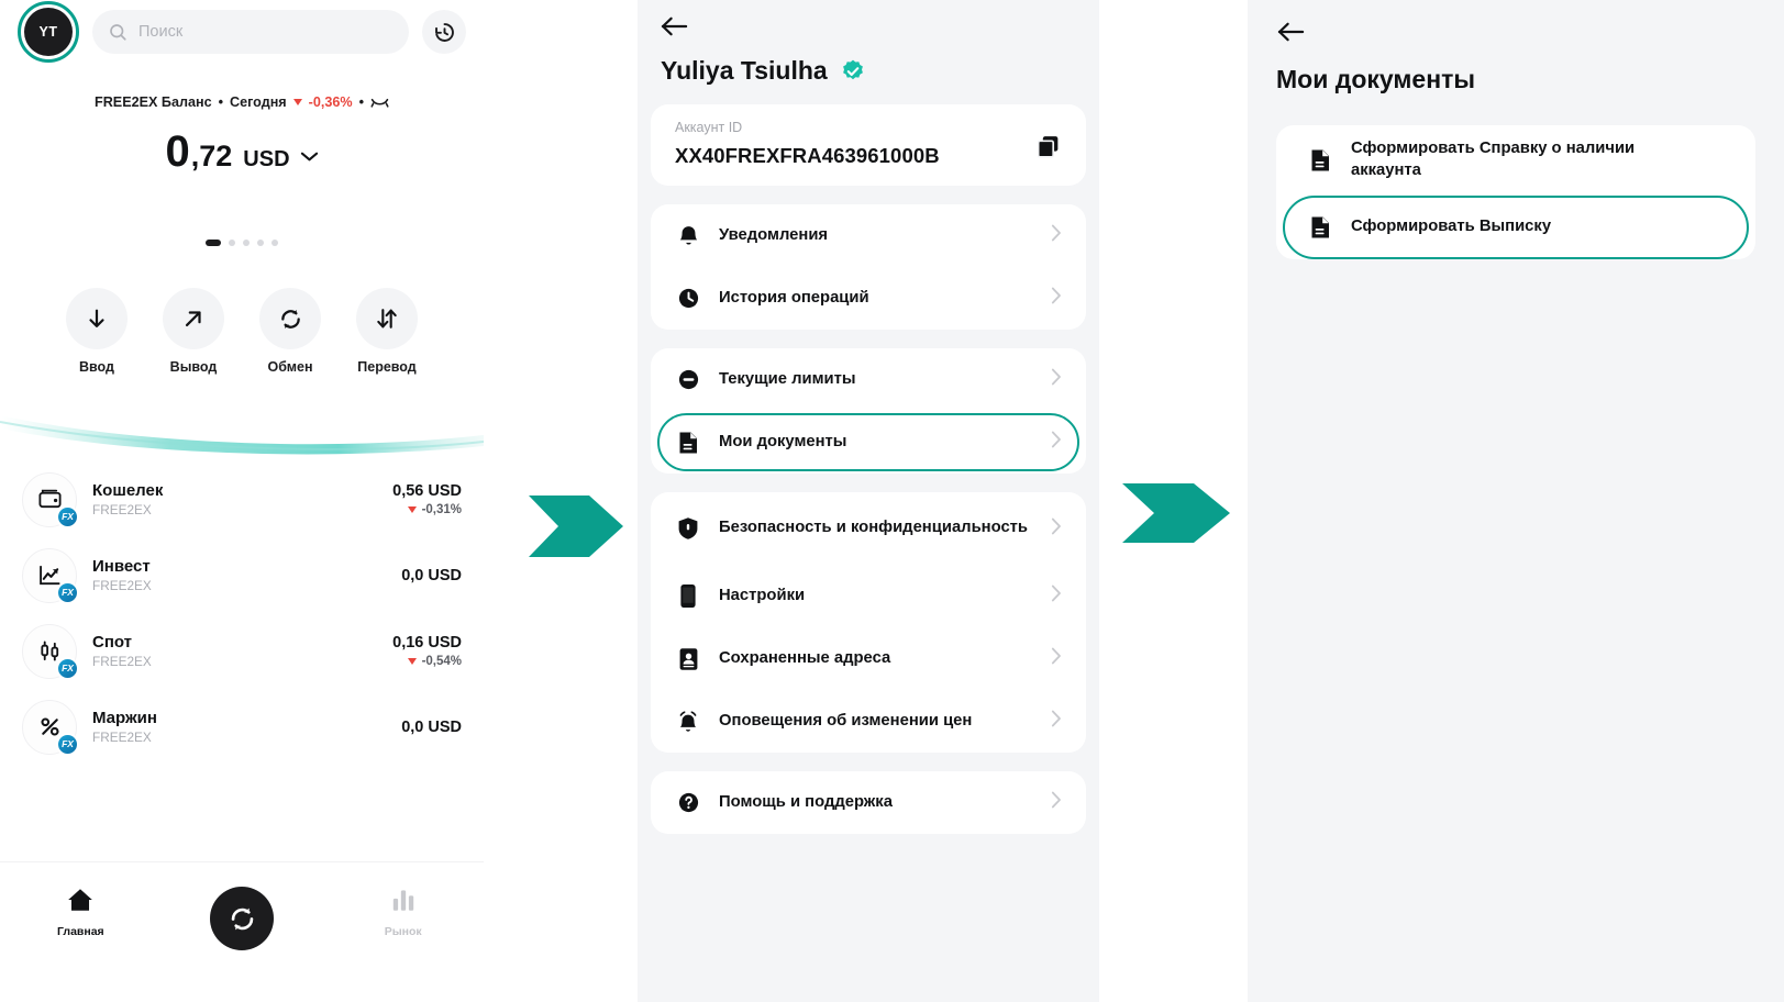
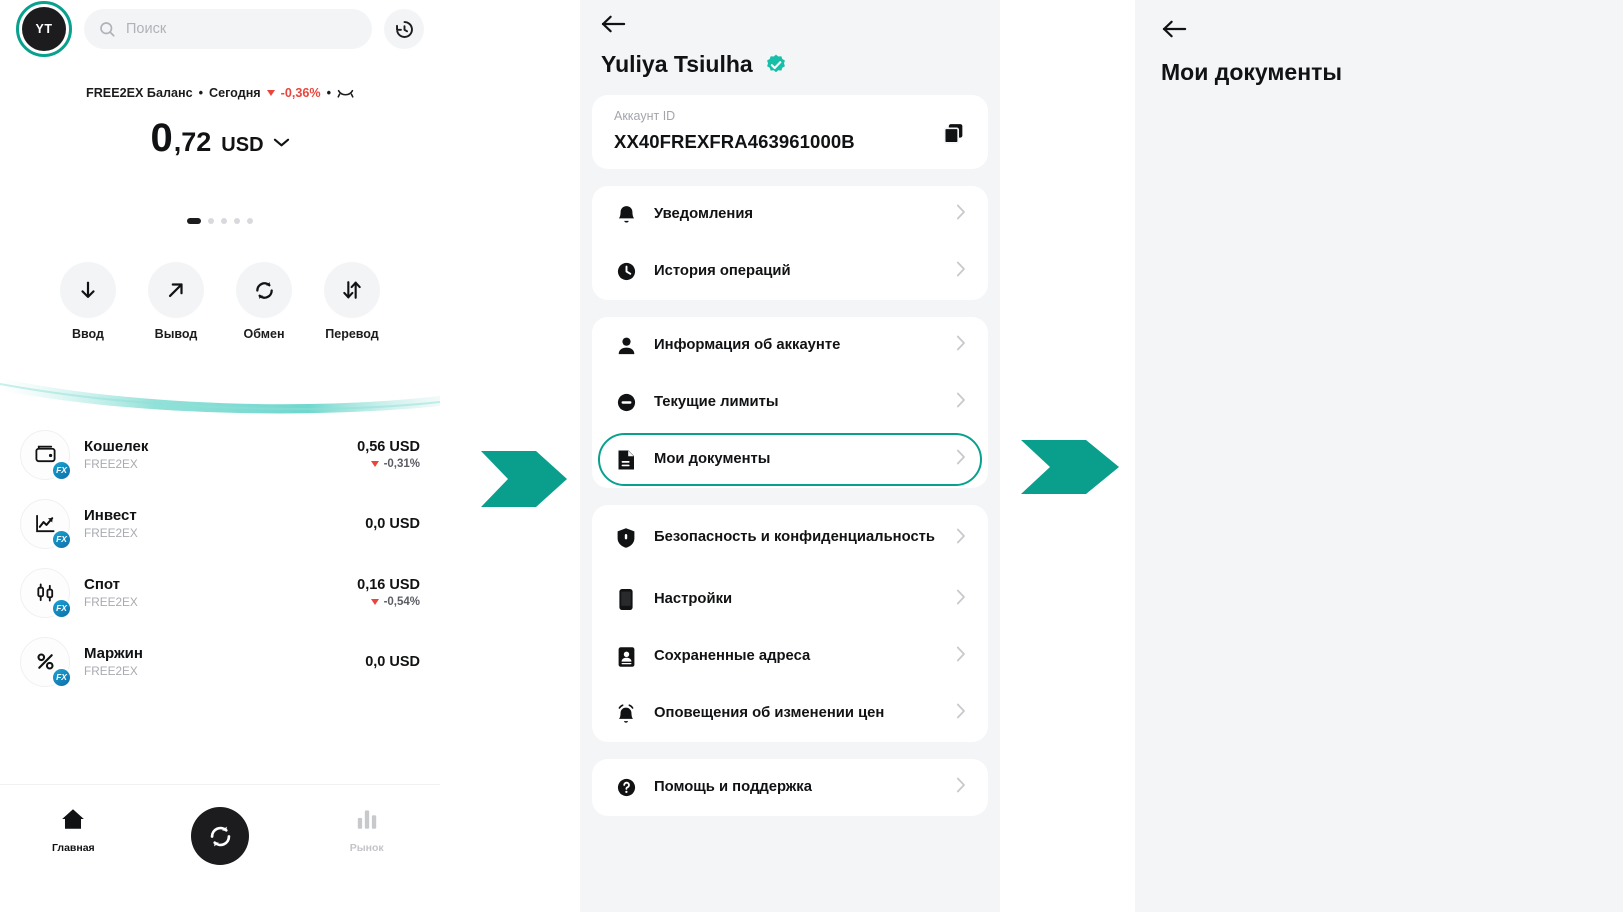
  YT
  Поиск
  FREE2EX Баланс
  •
  Сегодня
  -0,36%
  •
  0
  ,72
  USD
  Ввод
  Вывод
  Обмен
  Перевод
  FX
  Кошелек
  FREE2EX
  0,56 USD
  -0,31%
  FX
  Инвест
  FREE2EX
  0,0 USD
  FX
  Спот
  FREE2EX
  0,16 USD
  -0,54%
  FX
  Маржин
  FREE2EX
  0,0 USD
  Главная
  Рынок
  Yuliya Tsiulha
  Аккаунт ID
  XX40FREXFRA463961000B
  Уведомления
  История операций
+ Информация об аккаунте
  Текущие лимиты
  Мои документы
  Безопасность и конфиденциальность
  Настройки
  Сохраненные адреса
  Оповещения об изменении цен
  Помощь и поддержка
  Мои документы
- Сформировать Справку о наличии аккаунта
- Сформировать Выписку
